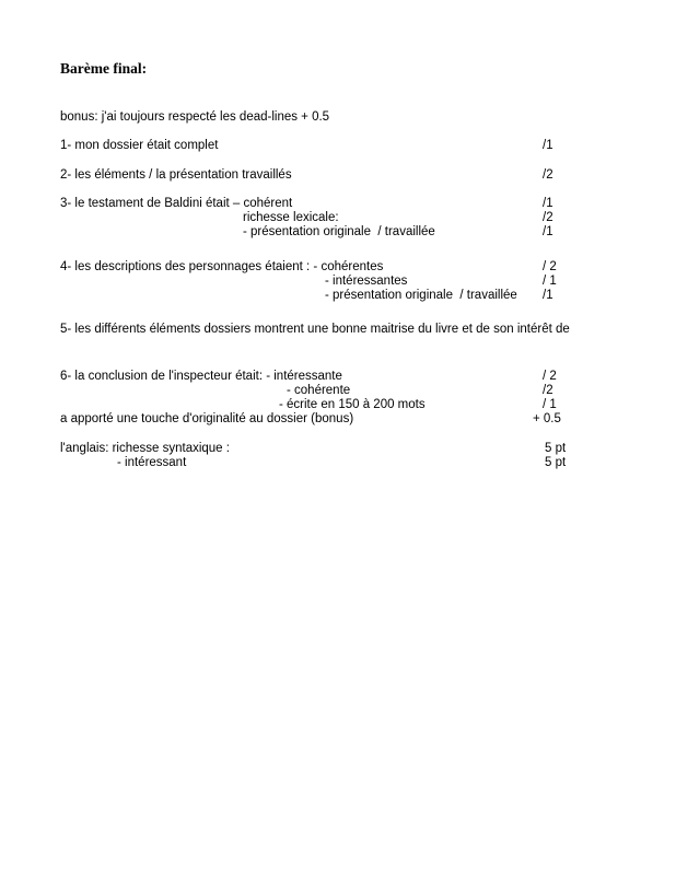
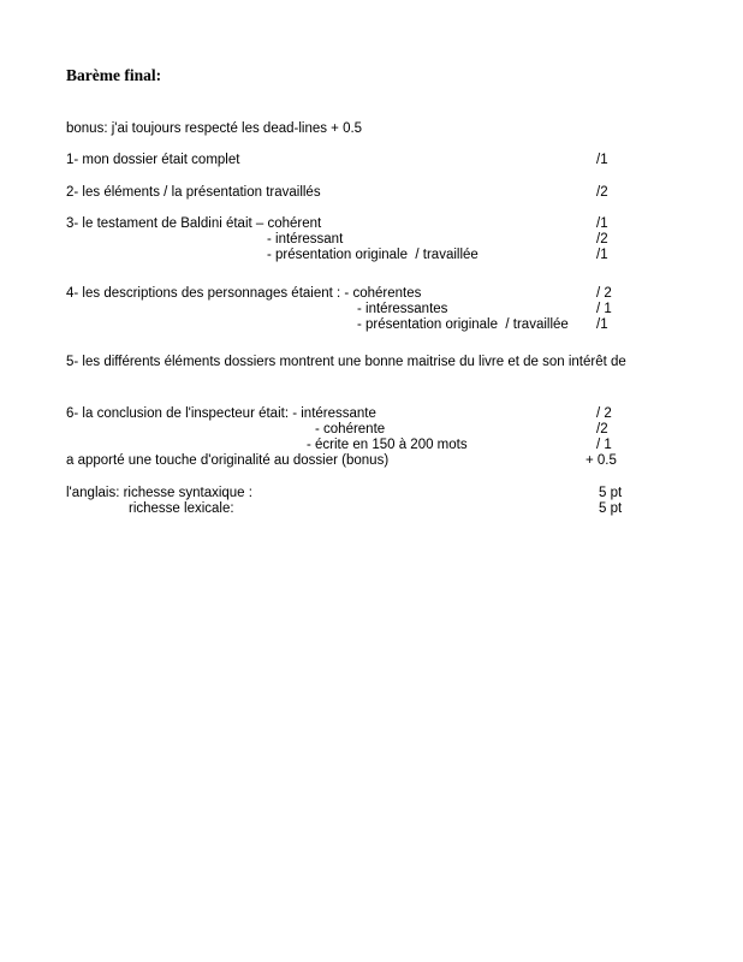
  Barème final:
  bonus: j'ai toujours respecté les dead-lines + 0.5
  1- mon dossier était complet
  /1
  2- les éléments / la présentation travaillés
  /2
  3- le testament de Baldini était – cohérent
  /1
- richesse lexicale:
+ - intéressant
  /2
  - présentation originale / travaillée
  /1
  4- les descriptions des personnages étaient : - cohérentes
  / 2
  - intéressantes
  / 1
  - présentation originale / travaillée
  /1
  5- les différents éléments dossiers montrent une bonne maitrise du livre et de son intérêt de
  6- la conclusion de l'inspecteur était: - intéressante
  / 2
  - cohérente
  /2
  - écrite en 150 à 200 mots
  / 1
  a apporté une touche d'originalité au dossier (bonus)
  + 0.5
  l'anglais: richesse syntaxique :
  5 pt
- - intéressant
+ richesse lexicale:
  5 pt
